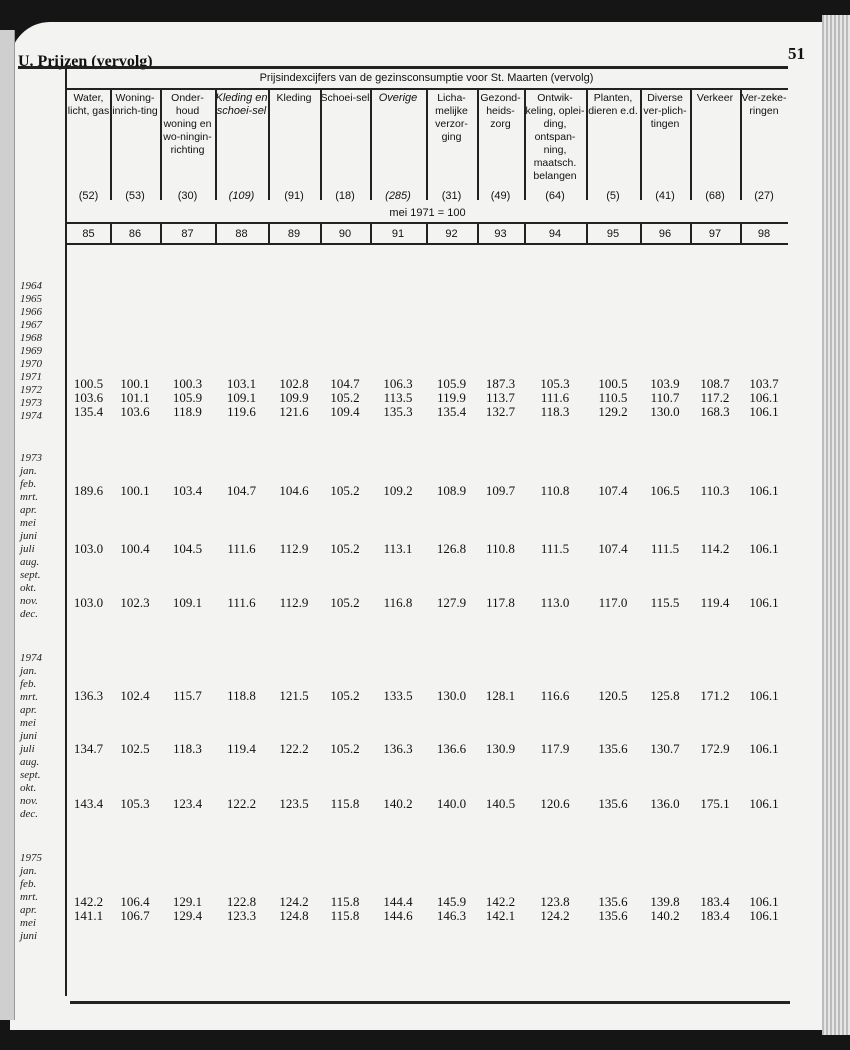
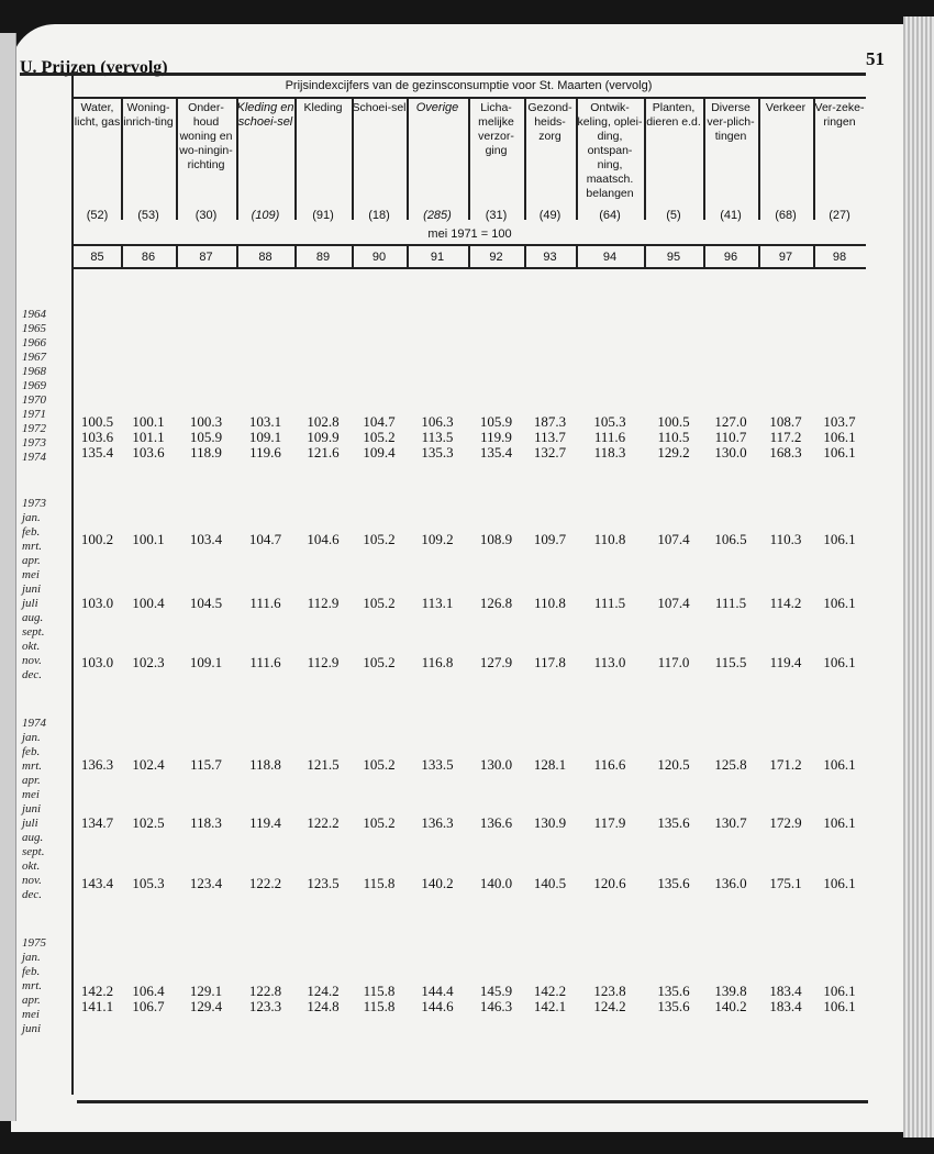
  U. Prijzen (vervolg)
  51
  Prijsindexcijfers van de gezinsconsumptie voor St. Maarten (vervolg)
  Water, licht, gas
  (52)
  85
  Woning-inrich-ting
  (53)
  86
  Onder-houd woning en wo-ningin-richting
  (30)
  87
  Kleding en schoei-sel
  (109)
  88
  Kleding
  (91)
  89
  Schoei-sel
  (18)
  90
  Overige
  (285)
  91
  Licha-melijke verzor-ging
  (31)
  92
  Gezond-heids-zorg
  (49)
  93
  Ontwik-keling, oplei-ding, ontspan-ning, maatsch. belangen
  (64)
  94
  Planten, dieren e.d.
  (5)
  95
  Diverse ver-plich-tingen
  (41)
  96
  Verkeer
  (68)
  97
  Ver-zeke-ringen
  (27)
  98
  mei 1971 = 100
  1964
  1965
  1966
  1967
  1968
  1969
  1970
  1971
  1972
  1973
  1974
  1973
  jan.
  feb.
  mrt.
  apr.
  mei
  juni
  juli
  aug.
  sept.
  okt.
  nov.
  dec.
  1974
  jan.
  feb.
  mrt.
  apr.
  mei
  juni
  juli
  aug.
  sept.
  okt.
  nov.
  dec.
  1975
  jan.
  feb.
  mrt.
  apr.
  mei
  juni
  100.5
  100.1
  100.3
  103.1
  102.8
  104.7
  106.3
  105.9
  187.3
  105.3
  100.5
- 103.9
+ 127.0
  108.7
  103.7
  103.6
  101.1
  105.9
  109.1
  109.9
  105.2
  113.5
  119.9
  113.7
  111.6
  110.5
  110.7
  117.2
  106.1
  135.4
  103.6
  118.9
  119.6
  121.6
  109.4
  135.3
  135.4
  132.7
  118.3
  129.2
  130.0
  168.3
  106.1
- 189.6
+ 100.2
  100.1
  103.4
  104.7
  104.6
  105.2
  109.2
  108.9
  109.7
  110.8
  107.4
  106.5
  110.3
  106.1
  103.0
  100.4
  104.5
  111.6
  112.9
  105.2
  113.1
  126.8
  110.8
  111.5
  107.4
  111.5
  114.2
  106.1
  103.0
  102.3
  109.1
  111.6
  112.9
  105.2
  116.8
  127.9
  117.8
  113.0
  117.0
  115.5
  119.4
  106.1
  136.3
  102.4
  115.7
  118.8
  121.5
  105.2
  133.5
  130.0
  128.1
  116.6
  120.5
  125.8
  171.2
  106.1
  134.7
  102.5
  118.3
  119.4
  122.2
  105.2
  136.3
  136.6
  130.9
  117.9
  135.6
  130.7
  172.9
  106.1
  143.4
  105.3
  123.4
  122.2
  123.5
  115.8
  140.2
  140.0
  140.5
  120.6
  135.6
  136.0
  175.1
  106.1
  142.2
  106.4
  129.1
  122.8
  124.2
  115.8
  144.4
  145.9
  142.2
  123.8
  135.6
  139.8
  183.4
  106.1
  141.1
  106.7
  129.4
  123.3
  124.8
  115.8
  144.6
  146.3
  142.1
  124.2
  135.6
  140.2
  183.4
  106.1
